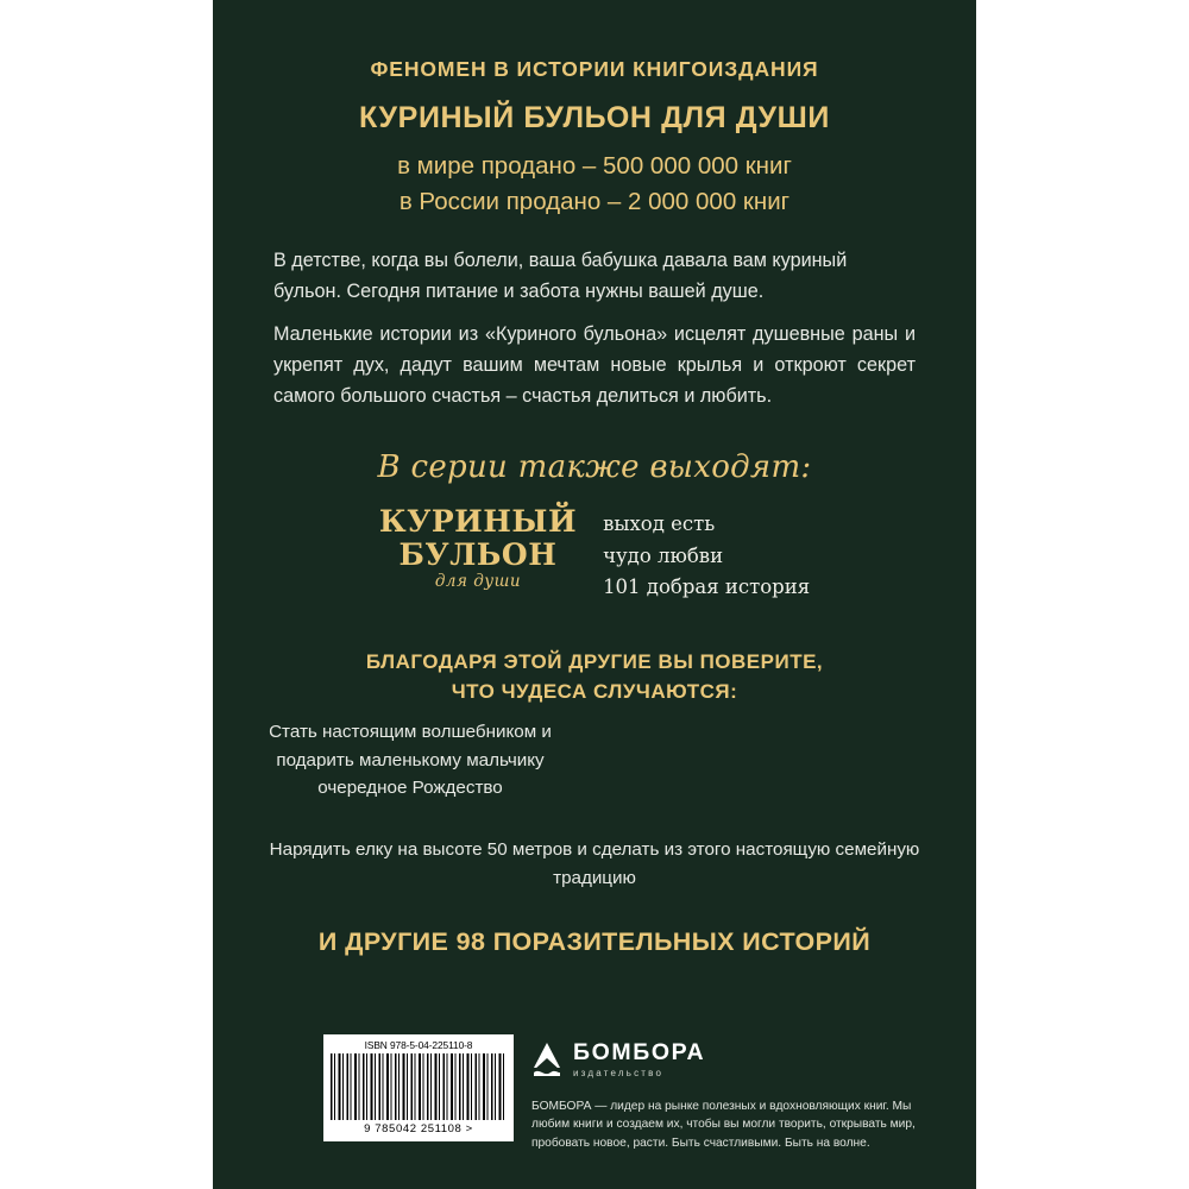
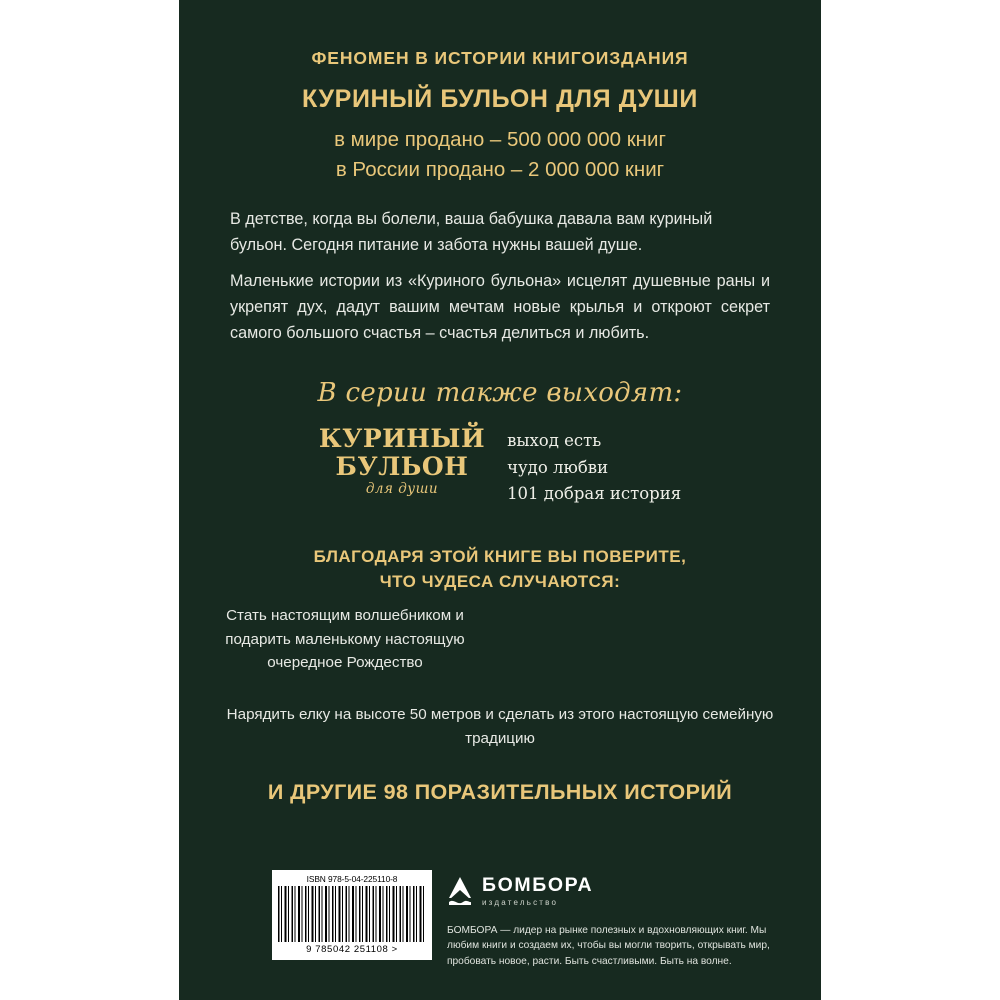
  ФЕНОМЕН В ИСТОРИИ КНИГОИЗДАНИЯ
  КУРИНЫЙ БУЛЬОН ДЛЯ ДУШИ
  в мире продано – 500 000 000 книг
  в России продано – 2 000 000 книг
  В детстве, когда вы болели, ваша бабушка давала вам куриный бульон. Сегодня питание и забота нужны вашей душе.
  Маленькие истории из «Куриного бульона» исцелят душевные раны и укрепят дух, дадут вашим мечтам новые крылья и откроют секрет самого большого счастья – счастья делиться и любить.
  В серии также выходят:
  КУРИНЫЙ
  БУЛЬОН
  для души
  выход есть
  чудо любви
  101 добрая история
- БЛАГОДАРЯ ЭТОЙ ДРУГИЕ ВЫ ПОВЕРИТЕ,
+ БЛАГОДАРЯ ЭТОЙ КНИГЕ ВЫ ПОВЕРИТЕ,
  ЧТО ЧУДЕСА СЛУЧАЮТСЯ:
- Стать настоящим волшебником и подарить маленькому мальчику очередное Рождество
+ Стать настоящим волшебником и подарить маленькому настоящую очередное Рождество
  Нарядить елку на высоте 50 метров и сделать из этого настоящую семейную традицию
  И ДРУГИЕ 98 ПОРАЗИТЕЛЬНЫХ ИСТОРИЙ
  ISBN 978-5-04-225110-8
  9 785042 251108 >
  БОМБОРА
  издательство
  БОМБОРА — лидер на рынке полезных и вдохновляющих книг. Мы любим книги и создаем их, чтобы вы могли творить, открывать мир, пробовать новое, расти. Быть счастливыми. Быть на волне.
